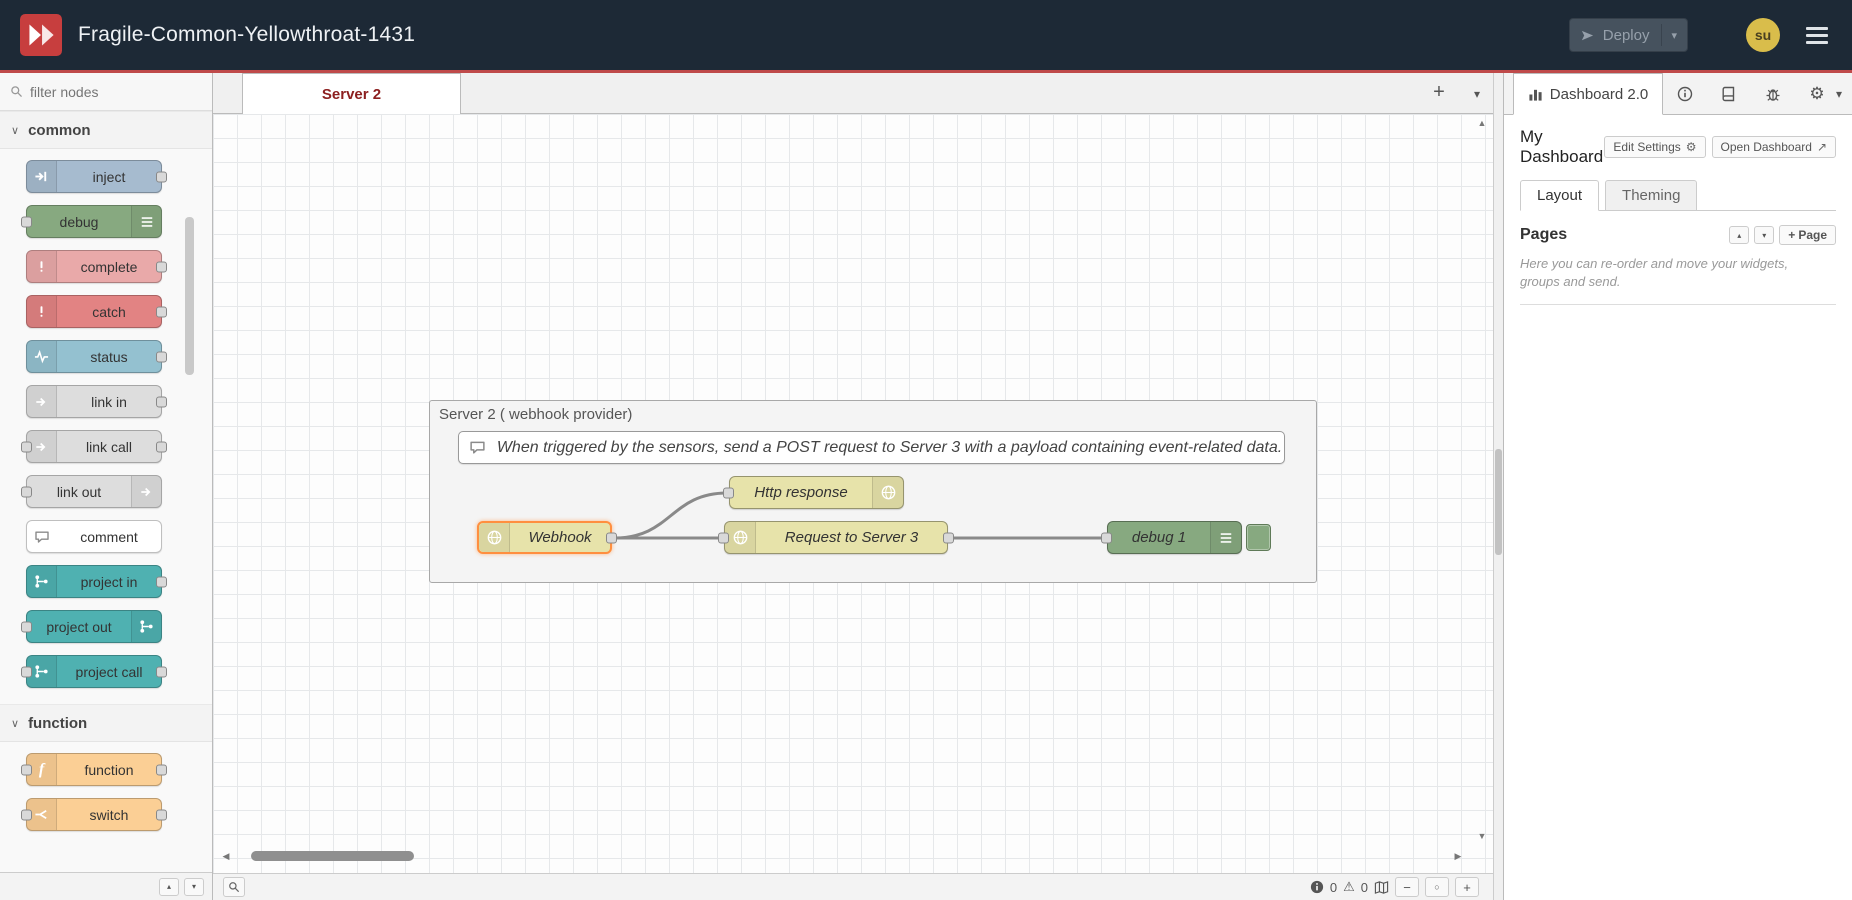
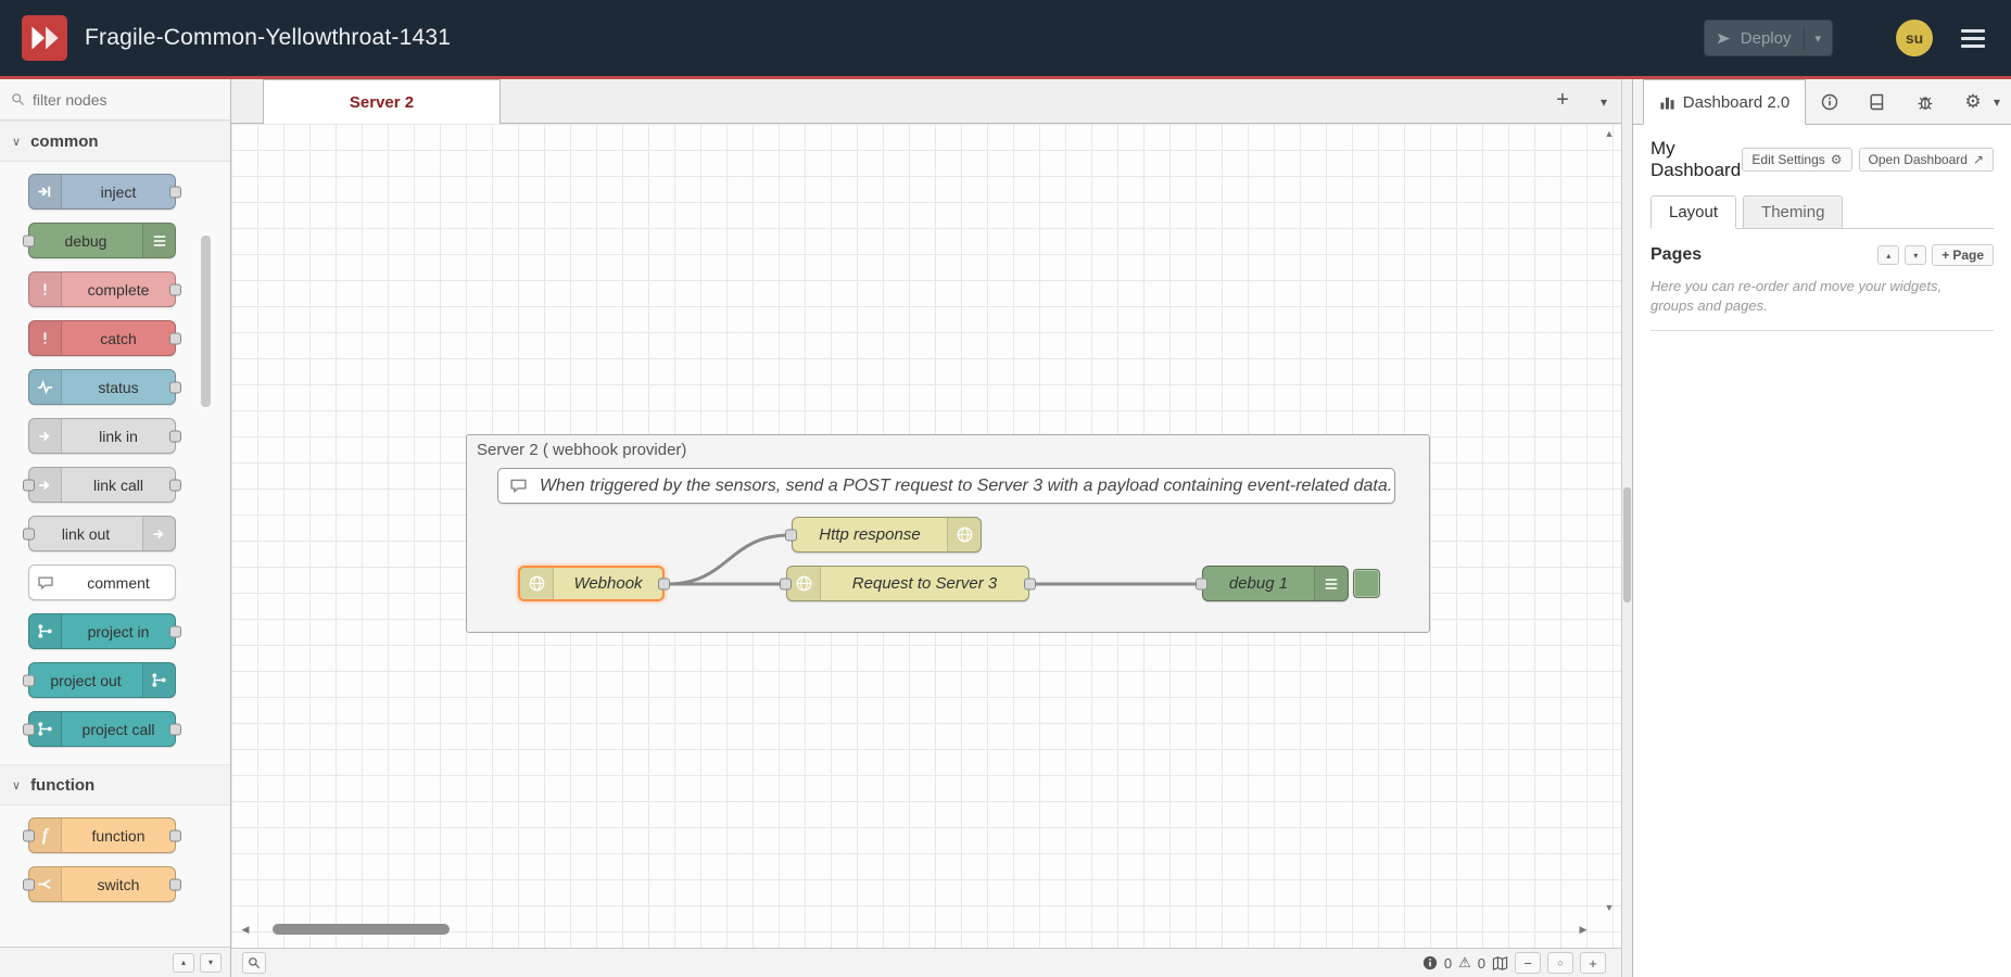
  Fragile-Common-Yellowthroat-1431
  Deploy
  ▾
  su
  filter nodes
  ∨
  common
  inject
  debug
  complete
  catch
  status
  link in
  link call
  link out
  comment
  project in
  project out
  project call
  ∨
  function
  f
  function
  switch
  ▴
  ▾
  Server 2
  +
  ▾
  Server 2 ( webhook provider)
  When triggered by the sensors, send a POST request to Server 3 with a payload containing event-related data.
  Http response
  Webhook
  Request to Server 3
  debug 1
  ◀
  ▶
  ▲
  ▼
  0
  ⚠
  0
  −
  ○
  +
  Dashboard 2.0
  ⚙
  ▾
  My Dashboard
  Edit Settings
  ⚙
  Open Dashboard
  ↗
  Layout
  Theming
  Pages
  ▴
  ▾
  +
  Page
- Here you can re-order and move your widgets, groups and send.
+ Here you can re-order and move your widgets, groups and pages.
